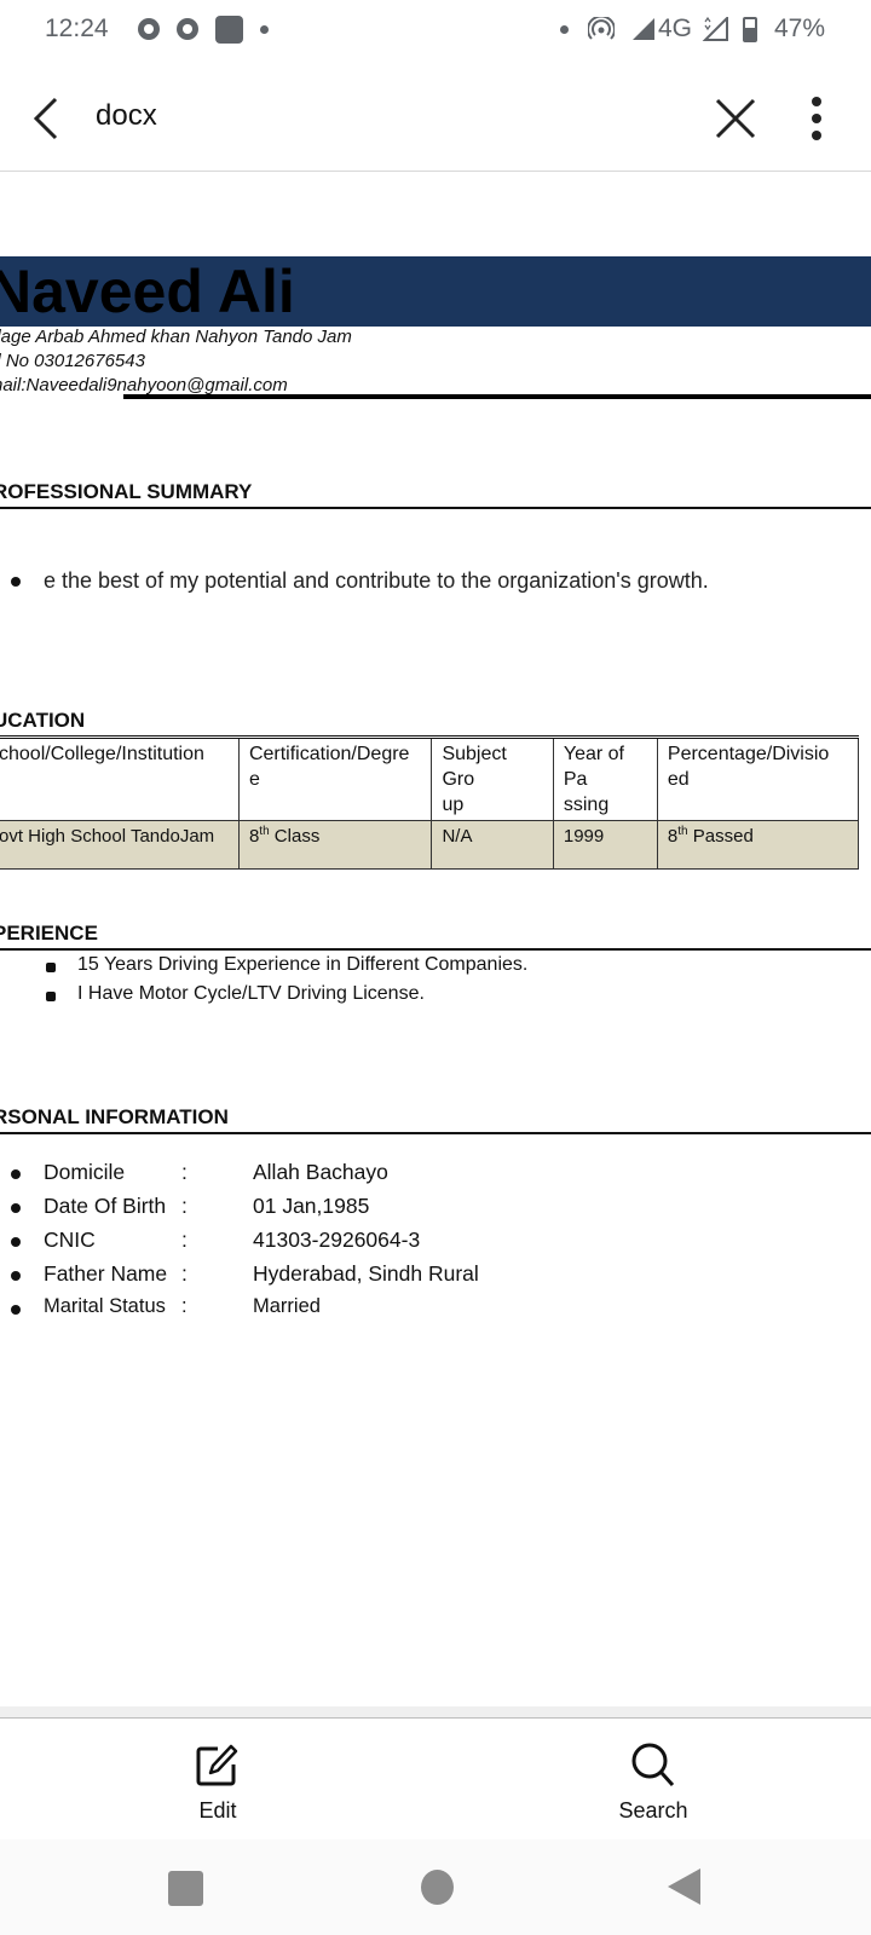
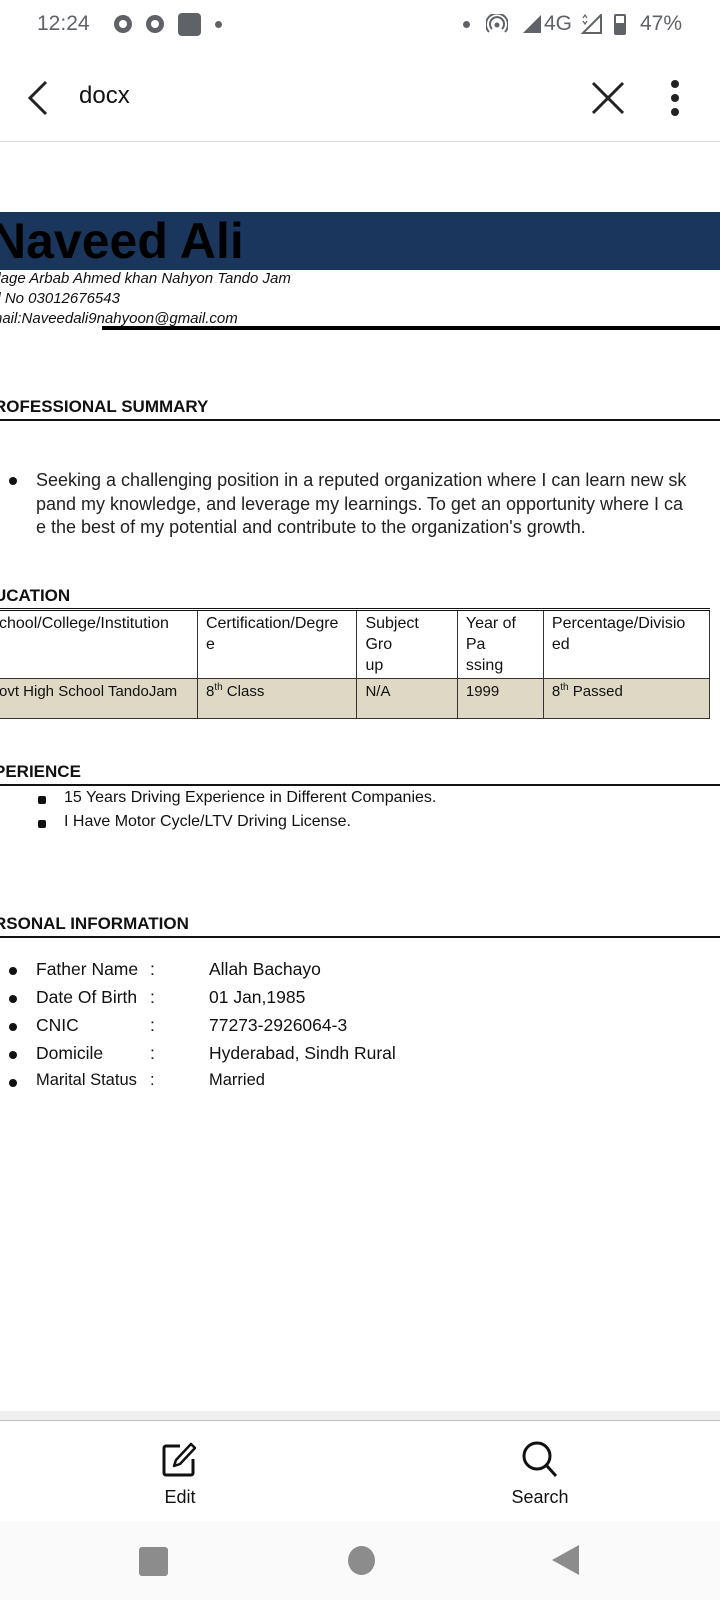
  12:24
  4G
  47%
  docx
  Naveed Ali
  age Arbab Ahmed khan Nahyon Tando Jam
  No 03012676543
  ail:Naveedali9nahyoon@gmail.com
  ROFESSIONAL SUMMARY
+ Seeking a challenging position in a reputed organization where I can learn new sk
+ pand my knowledge, and leverage my learnings. To get an opportunity where I ca
  e the best of my potential and contribute to the organization's growth.
  UCATION
  chool/College/Institution	Certification/Degree	Subject Group	Year of Passing	Percentage/Divisioed
  ovt High School TandoJam	8th Class	N/A	1999	8th Passed
  ERIENCE
  15 Years Driving Experience in Different Companies.
  I Have Motor Cycle/LTV Driving License.
  RSONAL INFORMATION
- Domicile
+ Father Name
  :
  Allah Bachayo
  Date Of Birth
  :
  01 Jan,1985
  CNIC
  :
- 41303-2926064-3
+ 77273-2926064-3
- Father Name
+ Domicile
  :
  Hyderabad, Sindh Rural
  Marital Status
  :
  Married
  Edit
  Search
